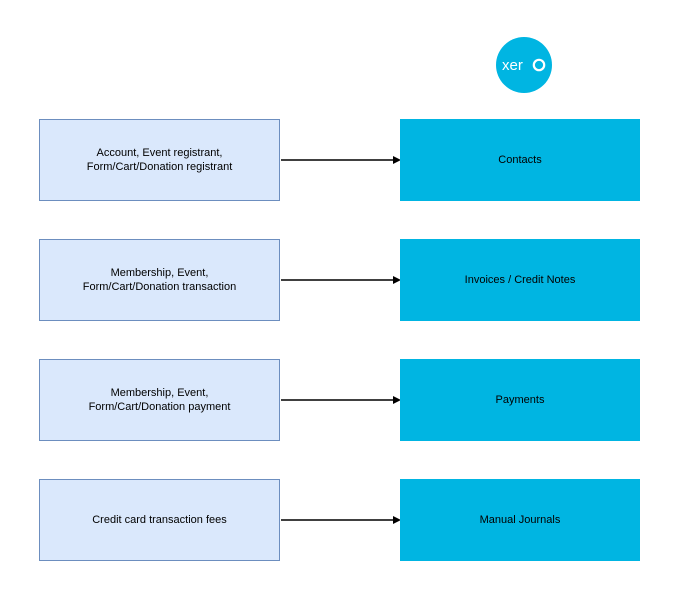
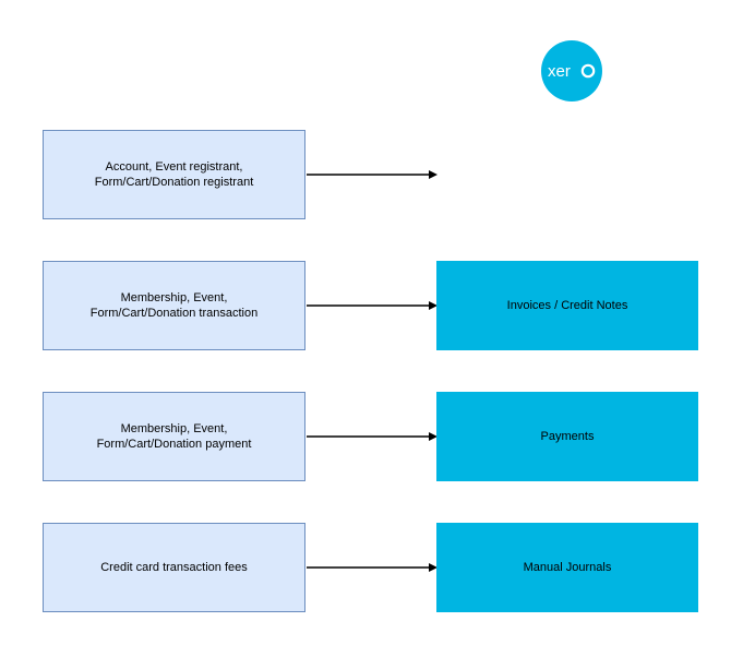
  xer
  Account, Event registrant,
  Form/Cart/Donation registrant
- Contacts
  Membership, Event,
  Form/Cart/Donation transaction
  Invoices / Credit Notes
  Membership, Event,
  Form/Cart/Donation payment
  Payments
  Credit card transaction fees
  Manual Journals
